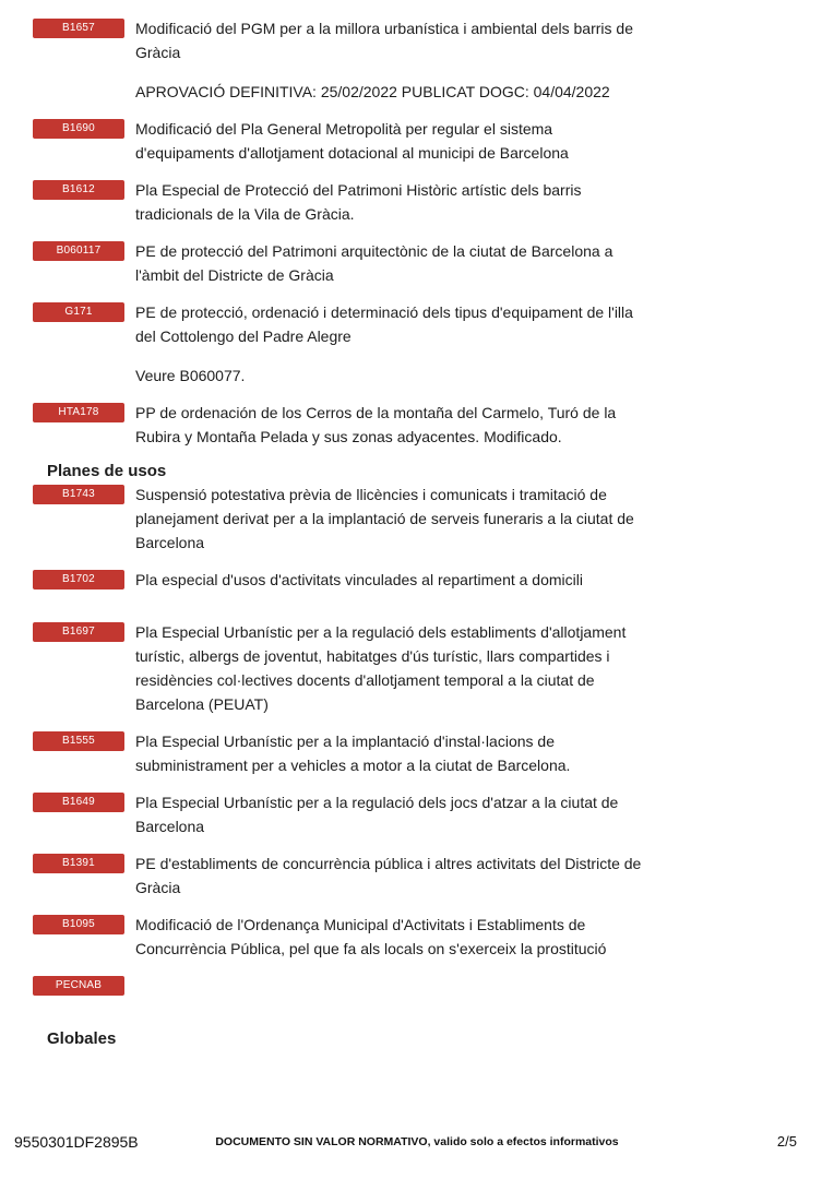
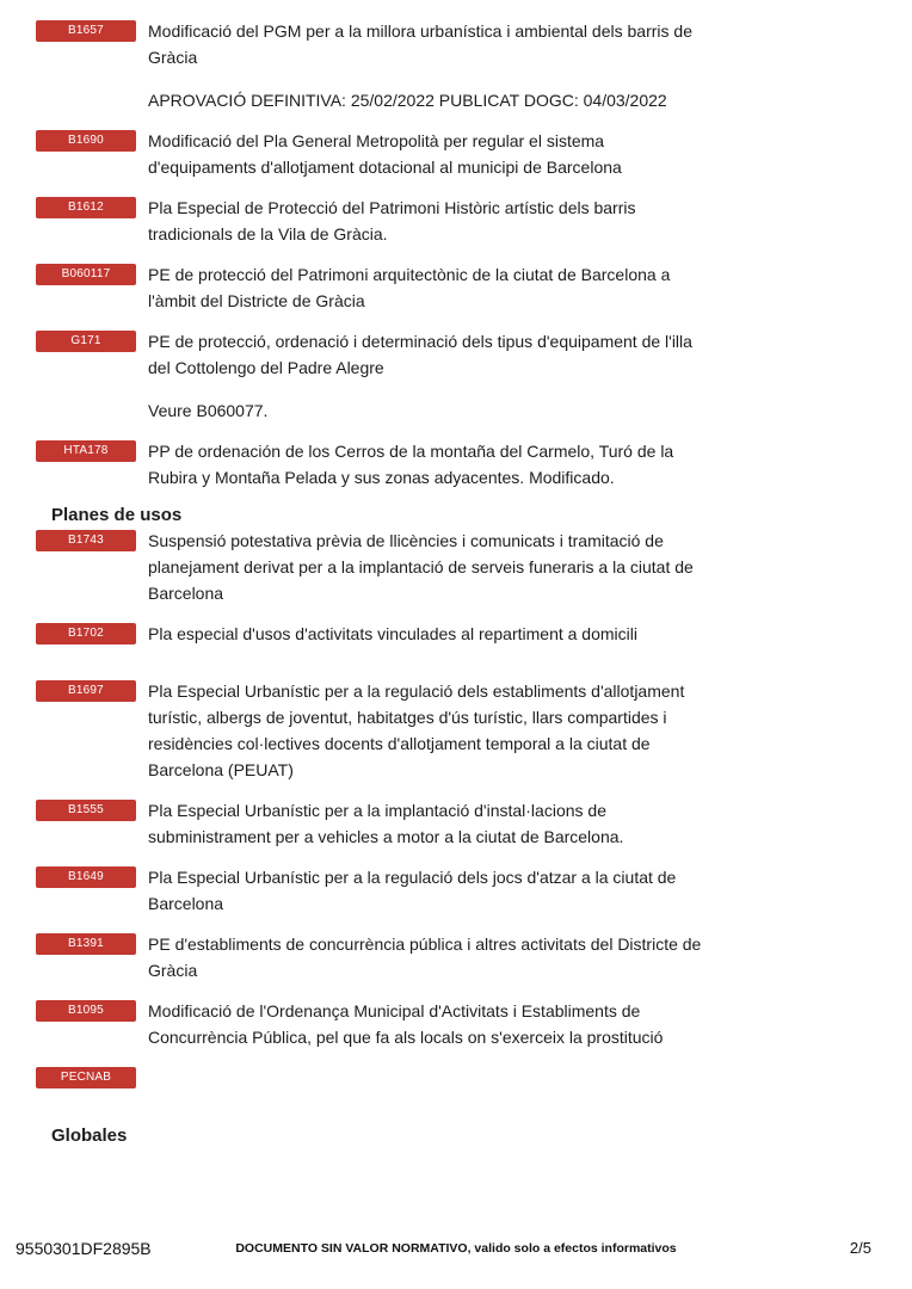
  B1657
  Modificació del PGM per a la millora urbanística i ambiental dels barris de
  Gràcia
- APROVACIÓ DEFINITIVA: 25/02/2022 PUBLICAT DOGC: 04/04/2022
+ APROVACIÓ DEFINITIVA: 25/02/2022 PUBLICAT DOGC: 04/03/2022
  B1690
  Modificació del Pla General Metropolità per regular el sistema
  d'equipaments d'allotjament dotacional al municipi de Barcelona
  B1612
  Pla Especial de Protecció del Patrimoni Històric artístic dels barris
  tradicionals de la Vila de Gràcia.
  B060117
  PE de protecció del Patrimoni arquitectònic de la ciutat de Barcelona a
  l'àmbit del Districte de Gràcia
  G171
  PE de protecció, ordenació i determinació dels tipus d'equipament de l'illa
  del Cottolengo del Padre Alegre
  Veure B060077.
  HTA178
  PP de ordenación de los Cerros de la montaña del Carmelo, Turó de la
  Rubira y Montaña Pelada y sus zonas adyacentes. Modificado.
  Planes de usos
  B1743
  Suspensió potestativa prèvia de llicències i comunicats i tramitació de
  planejament derivat per a la implantació de serveis funeraris a la ciutat de
  Barcelona
  B1702
  Pla especial d'usos d'activitats vinculades al repartiment a domicili
  B1697
  Pla Especial Urbanístic per a la regulació dels establiments d'allotjament
  turístic, albergs de joventut, habitatges d'ús turístic, llars compartides i
  residències col·lectives docents d'allotjament temporal a la ciutat de
  Barcelona (PEUAT)
  B1555
  Pla Especial Urbanístic per a la implantació d'instal·lacions de
  subministrament per a vehicles a motor a la ciutat de Barcelona.
  B1649
  Pla Especial Urbanístic per a la regulació dels jocs d'atzar a la ciutat de
  Barcelona
  B1391
  PE d'establiments de concurrència pública i altres activitats del Districte de
  Gràcia
  B1095
  Modificació de l'Ordenança Municipal d'Activitats i Establiments de
  Concurrència Pública, pel que fa als locals on s'exerceix la prostitució
  PECNAB
  Globales
  9550301DF2895B
  DOCUMENTO SIN VALOR NORMATIVO, valido solo a efectos informativos
  2/5
